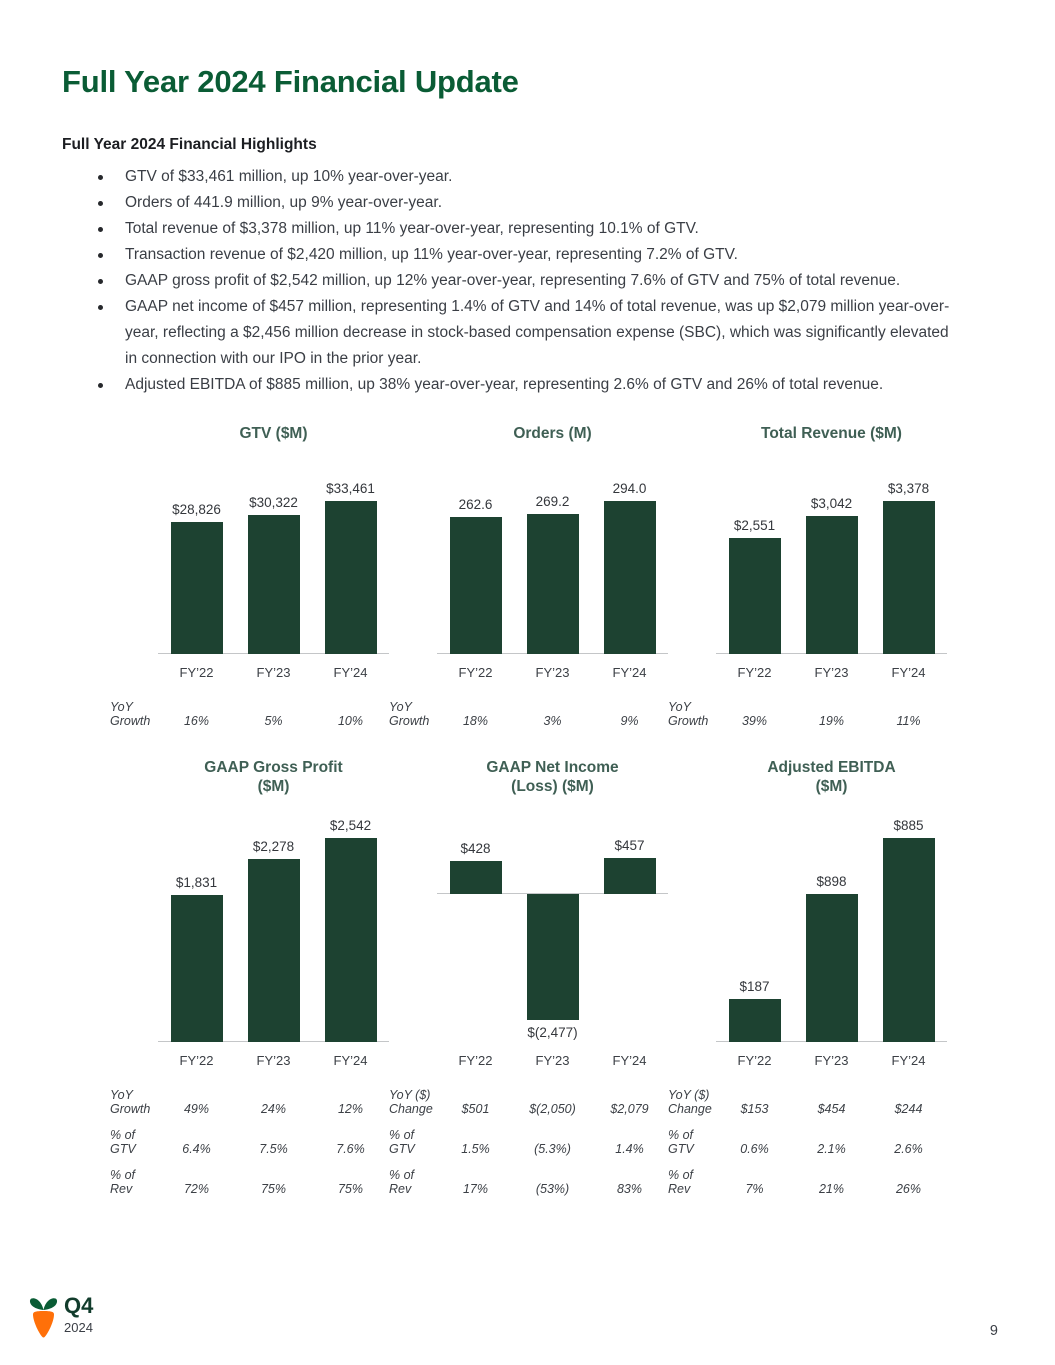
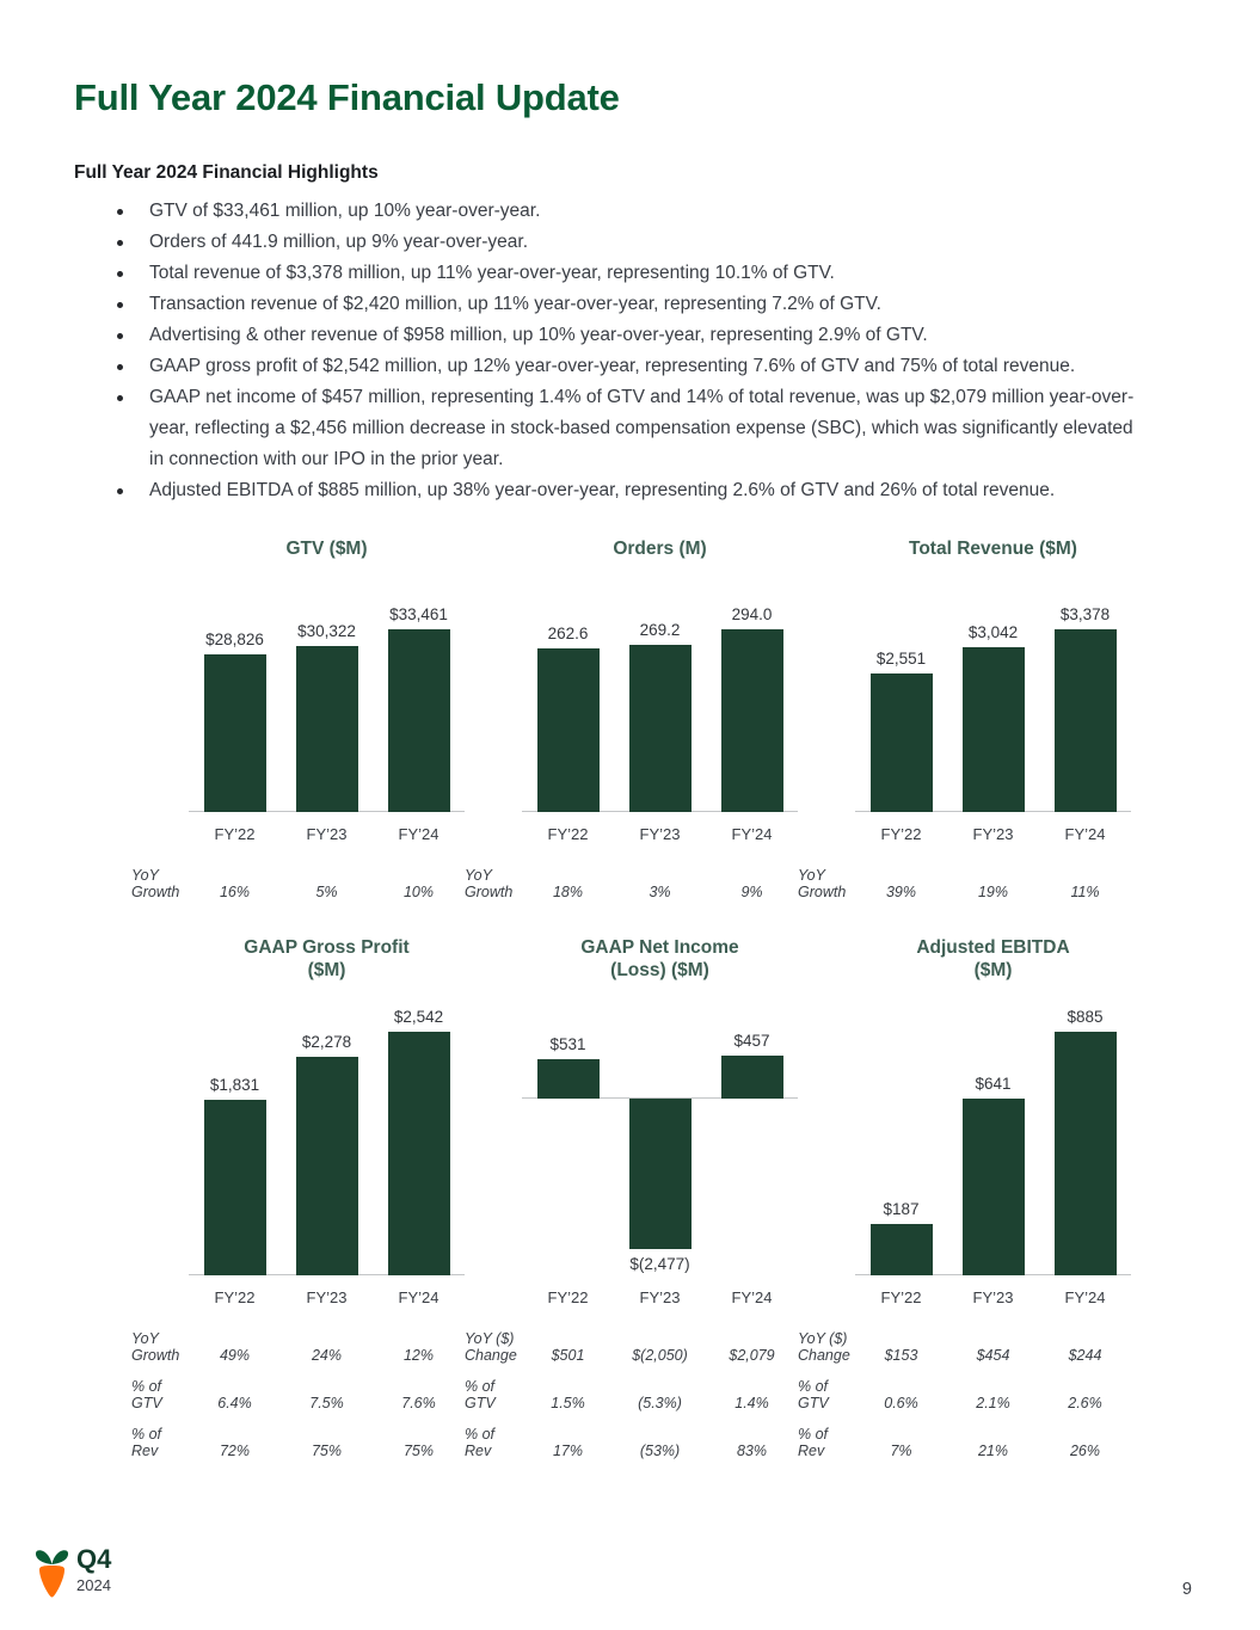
  Full Year 2024 Financial Update
  Full Year 2024 Financial Highlights
  GTV of $33,461 million, up 10% year-over-year.
  Orders of 441.9 million, up 9% year-over-year.
  Total revenue of $3,378 million, up 11% year-over-year, representing 10.1% of GTV.
  Transaction revenue of $2,420 million, up 11% year-over-year, representing 7.2% of GTV.
+ Advertising & other revenue of $958 million, up 10% year-over-year, representing 2.9% of GTV.
  GAAP gross profit of $2,542 million, up 12% year-over-year, representing 7.6% of GTV and 75% of total revenue.
  GAAP net income of $457 million, representing 1.4% of GTV and 14% of total revenue, was up $2,079 million year-over-year, reflecting a $2,456 million decrease in stock-based compensation expense (SBC), which was significantly elevated in connection with our IPO in the prior year.
  Adjusted EBITDA of $885 million, up 38% year-over-year, representing 2.6% of GTV and 26% of total revenue.
  GTV ($M)
  $28,826
  $30,322
  $33,461
  FY’22
  FY’23
  FY’24
  YoY
  Growth
  16%
  5%
  10%
  Orders (M)
  262.6
  269.2
  294.0
  FY’22
  FY’23
  FY’24
  YoY
  Growth
  18%
  3%
  9%
  Total Revenue ($M)
  $2,551
  $3,042
  $3,378
  FY’22
  FY’23
  FY’24
  YoY
  Growth
  39%
  19%
  11%
  GAAP Gross Profit
  ($M)
  $1,831
  $2,278
  $2,542
  FY’22
  FY’23
  FY’24
  YoY
  Growth
  49%
  24%
  12%
  % of GTV
  6.4%
  7.5%
  7.6%
  % of Rev
  72%
  75%
  75%
  GAAP Net Income
  (Loss) ($M)
- $428
+ $531
  $(2,477)
  $457
  FY’22
  FY’23
  FY’24
  YoY ($)
  Change
  $501
  $(2,050)
  $2,079
  % of GTV
  1.5%
  (5.3%)
  1.4%
  % of Rev
  17%
  (53%)
  83%
  Adjusted EBITDA
  ($M)
  $187
- $898
+ $641
  $885
  FY’22
  FY’23
  FY’24
  YoY ($)
  Change
  $153
  $454
  $244
  % of GTV
  0.6%
  2.1%
  2.6%
  % of Rev
  7%
  21%
  26%
  Q4
  2024
  9
